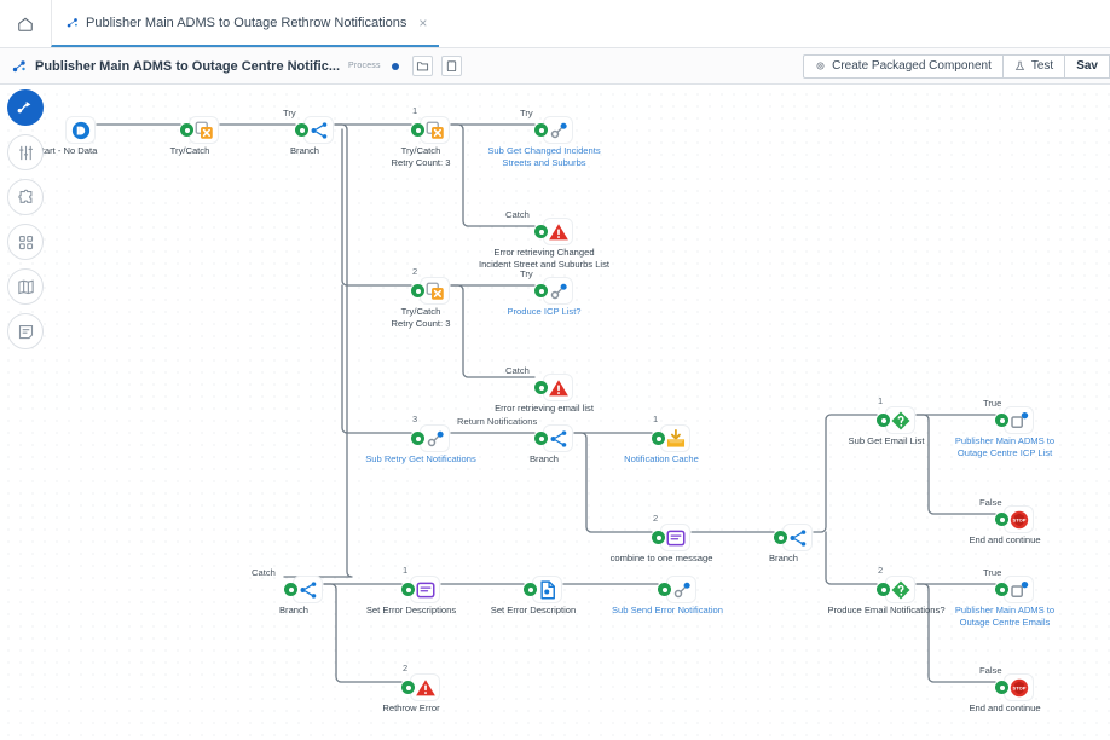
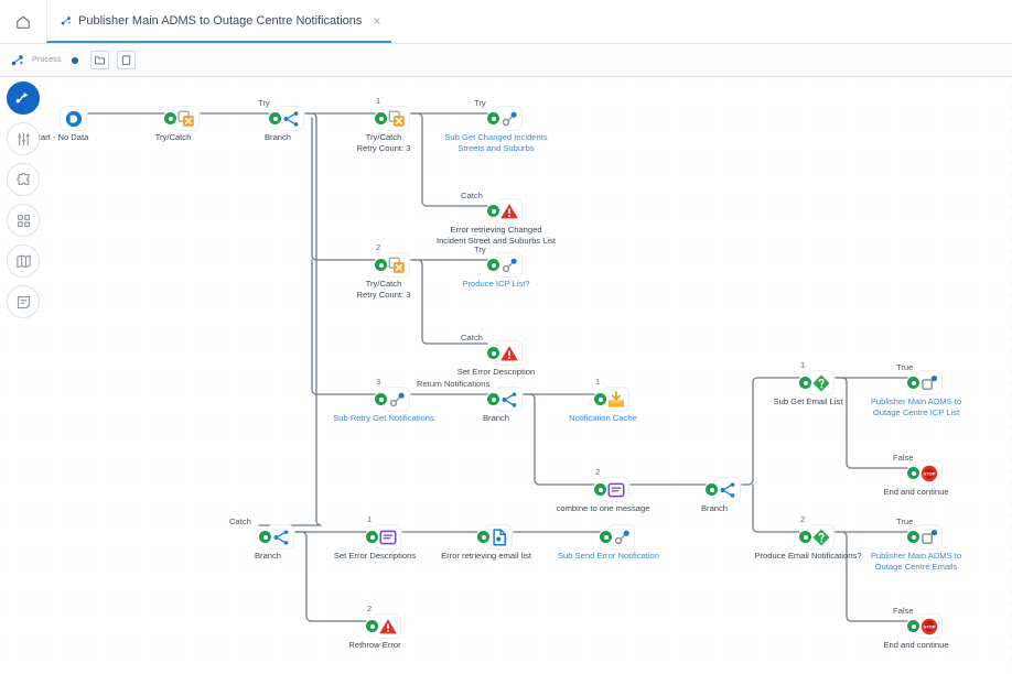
- Publisher Main ADMS to Outage Rethrow Notifications
+ Publisher Main ADMS to Outage Centre Notifications
  ×
- Publisher Main ADMS to Outage Centre Notific...
- Create Packaged Component
- Test
- Sav
  art - No Data
  Try/Catch
  Branch
  1
  Try/Catch
  Retry Count: 3
  Sub Get Changed Incidents
  Streets and Suburbs
  Error retrieving Changed
  Incident Street and Suburbs List
  2
  Try/Catch
  Retry Count: 3
  Produce ICP List?
- Error retrieving email list
+ Set Error Description
  3
  Sub Retry Get Notifications
  Branch
  1
  Notification Cache
  2
  combine to one message
  Branch
  1
  Sub Get Email List
  Publisher Main ADMS to
  Outage Centre ICP List
  End and continue
  2
  Produce Email Notifications?
  Publisher Main ADMS to
  Outage Centre Emails
  End and continue
  Branch
  1
  Set Error Descriptions
- Set Error Description
+ Error retrieving email list
  Sub Send Error Notification
  2
  Rethrow Error
  Try
  Try
  Catch
  Try
  Catch
  Return Notifications
  Catch
  True
  False
  True
  False
